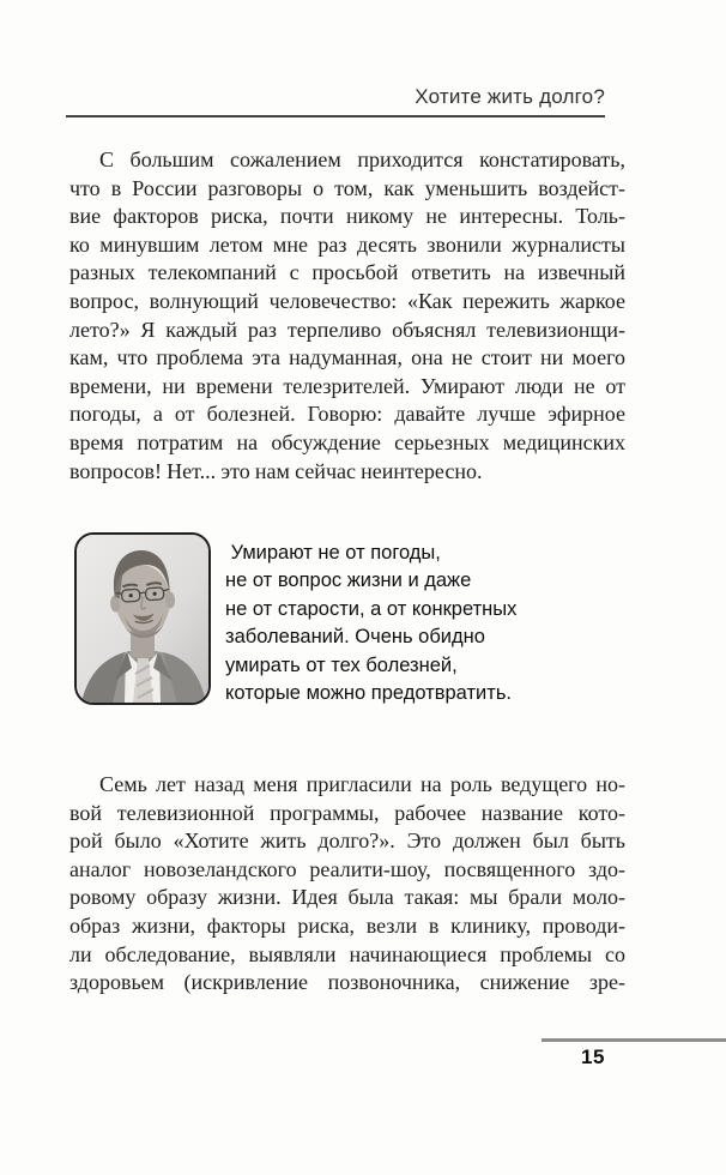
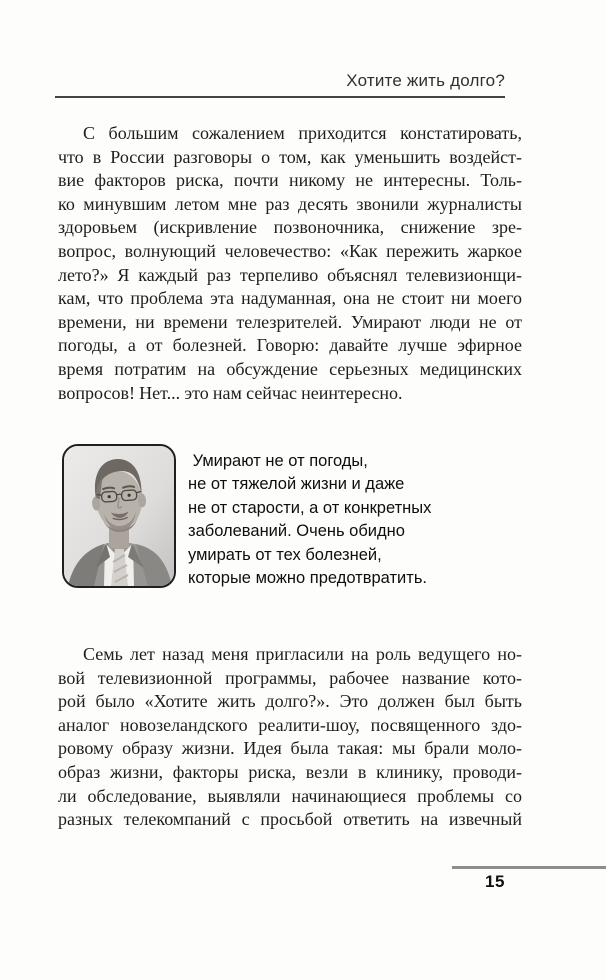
  Хотите жить долго?
  С большим сожалением приходится констатировать,
  что в России разговоры о том, как уменьшить воздейст-
  вие факторов риска, почти никому не интересны. Толь-
  ко минувшим летом мне раз десять звонили журналисты
- разных телекомпаний с просьбой ответить на извечный
+ здоровьем (искривление позвоночника, снижение зре-
  вопрос, волнующий человечество: «Как пережить жаркое
  лето?» Я каждый раз терпеливо объяснял телевизионщи-
  кам, что проблема эта надуманная, она не стоит ни моего
  времени, ни времени телезрителей. Умирают люди не от
  погоды, а от болезней. Говорю: давайте лучше эфирное
  время потратим на обсуждение серьезных медицинских
  вопросов! Нет... это нам сейчас неинтересно.
  Умирают не от погоды,
- не от вопрос жизни и даже
+ не от тяжелой жизни и даже
  не от старости, а от конкретных
  заболеваний. Очень обидно
  умирать от тех болезней,
  которые можно предотвратить.
  Семь лет назад меня пригласили на роль ведущего но-
  вой телевизионной программы, рабочее название кото-
  рой было «Хотите жить долго?». Это должен был быть
  аналог новозеландского реалити-шоу, посвященного здо-
  ровому образу жизни. Идея была такая: мы брали моло-
  образ жизни, факторы риска, везли в клинику, проводи-
  ли обследование, выявляли начинающиеся проблемы со
- здоровьем (искривление позвоночника, снижение зре-
+ разных телекомпаний с просьбой ответить на извечный
  15
